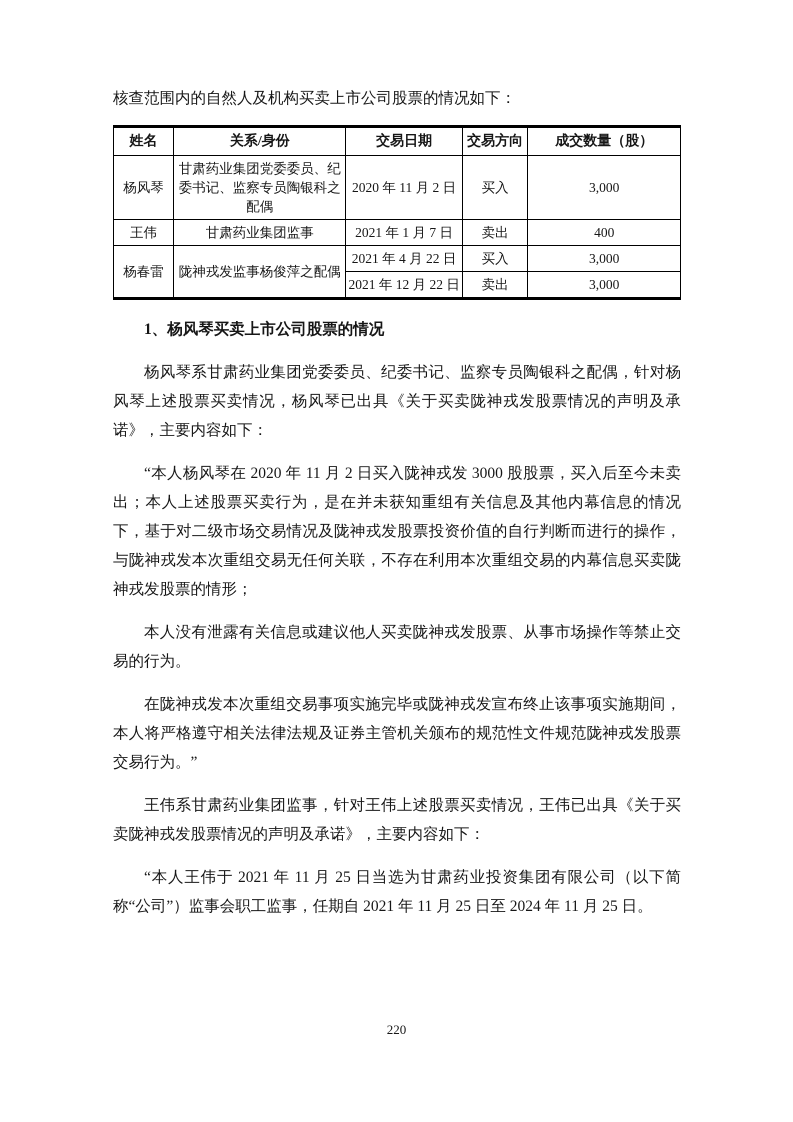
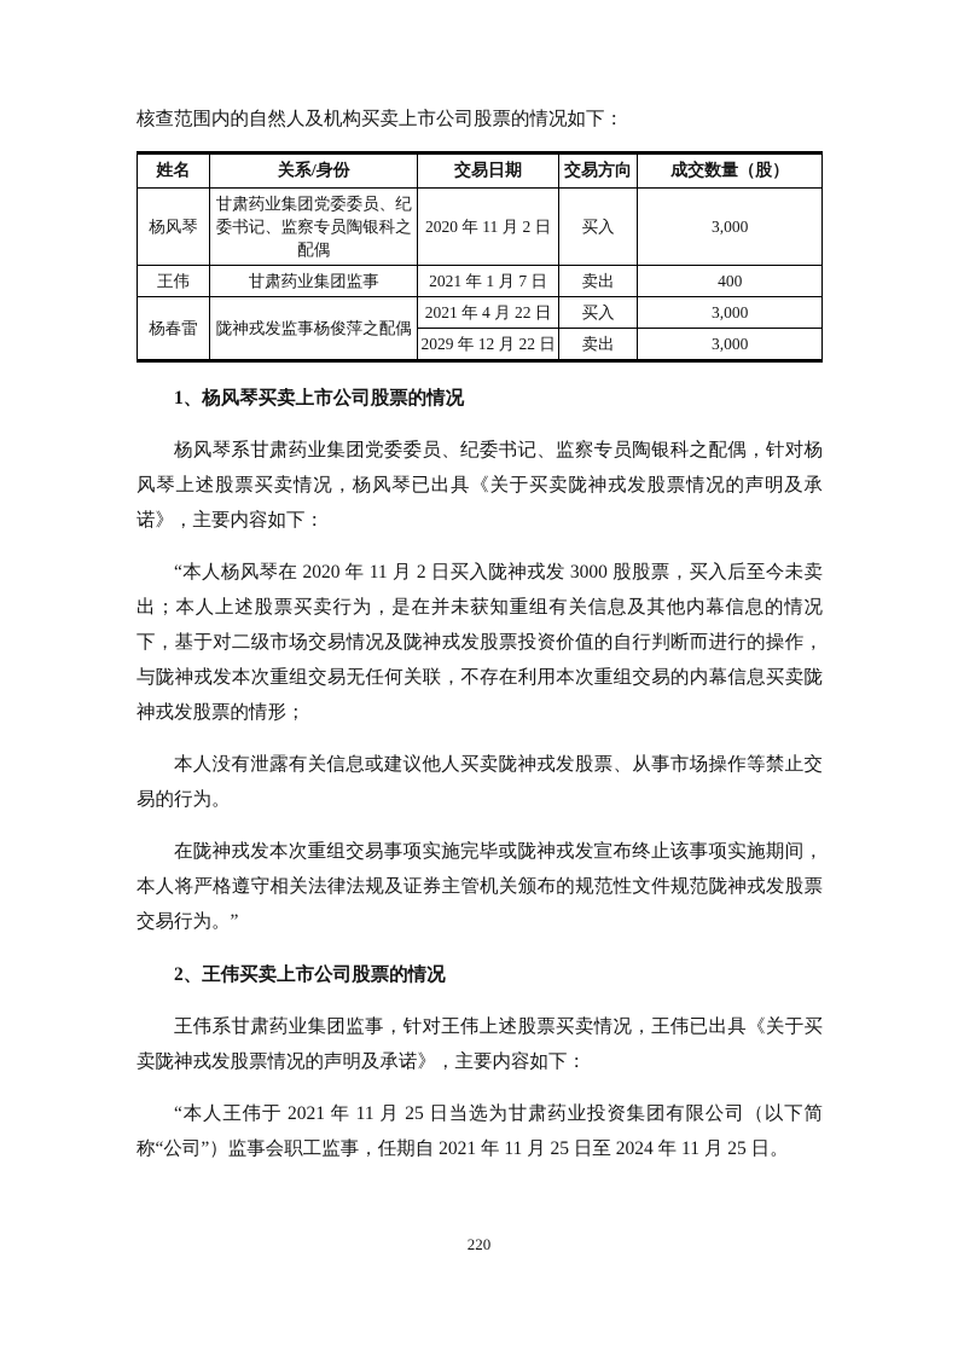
  核查范围内的自然人及机构买卖上市公司股票的情况如下：
  姓名	关系/身份	交易日期	交易方向	成交数量（股）
  杨风琴	甘肃药业集团党委委员、纪委书记、监察专员陶银科之配偶	2020 年 11 月 2 日	买入	3,000
  王伟	甘肃药业集团监事	2021 年 1 月 7 日	卖出	400
  杨春雷	陇神戎发监事杨俊萍之配偶	2021 年 4 月 22 日	买入	3,000
- 2021 年 12 月 22 日	卖出	3,000
+ 2029 年 12 月 22 日	卖出	3,000
  1、杨风琴买卖上市公司股票的情况
  杨风琴系甘肃药业集团党委委员、纪委书记、监察专员陶银科之配偶，针对杨风琴上述股票买卖情况，杨风琴已出具《关于买卖陇神戎发股票情况的声明及承诺》，主要内容如下：
  “本人杨风琴在 2020 年 11 月 2 日买入陇神戎发 3000 股股票，买入后至今未卖出；本人上述股票买卖行为，是在并未获知重组有关信息及其他内幕信息的情况下，基于对二级市场交易情况及陇神戎发股票投资价值的自行判断而进行的操作，与陇神戎发本次重组交易无任何关联，不存在利用本次重组交易的内幕信息买卖陇神戎发股票的情形；
  本人没有泄露有关信息或建议他人买卖陇神戎发股票、从事市场操作等禁止交易的行为。
  在陇神戎发本次重组交易事项实施完毕或陇神戎发宣布终止该事项实施期间，本人将严格遵守相关法律法规及证券主管机关颁布的规范性文件规范陇神戎发股票交易行为。”
+ 2、王伟买卖上市公司股票的情况
  王伟系甘肃药业集团监事，针对王伟上述股票买卖情况，王伟已出具《关于买卖陇神戎发股票情况的声明及承诺》，主要内容如下：
  “本人王伟于 2021 年 11 月 25 日当选为甘肃药业投资集团有限公司（以下简称“公司”）监事会职工监事，任期自 2021 年 11 月 25 日至 2024 年 11 月 25 日。
  220
